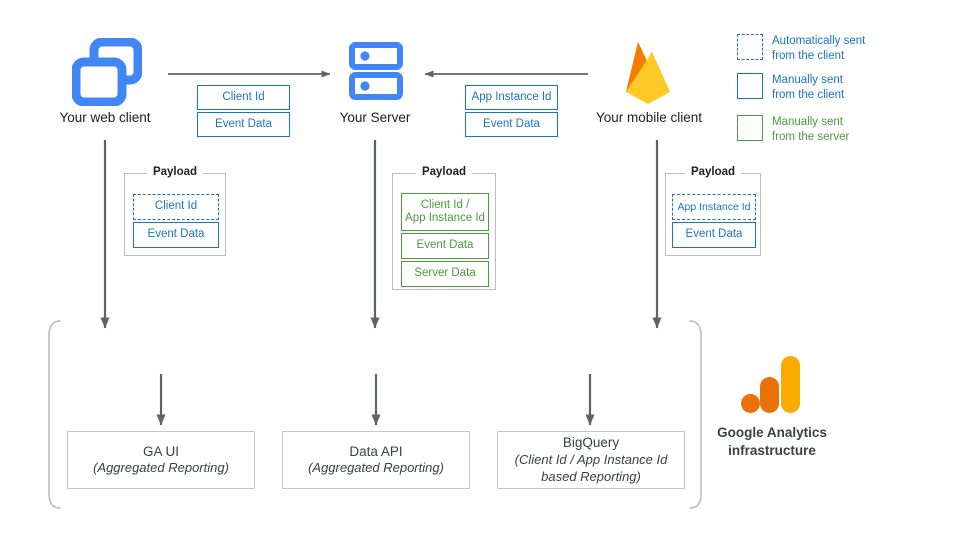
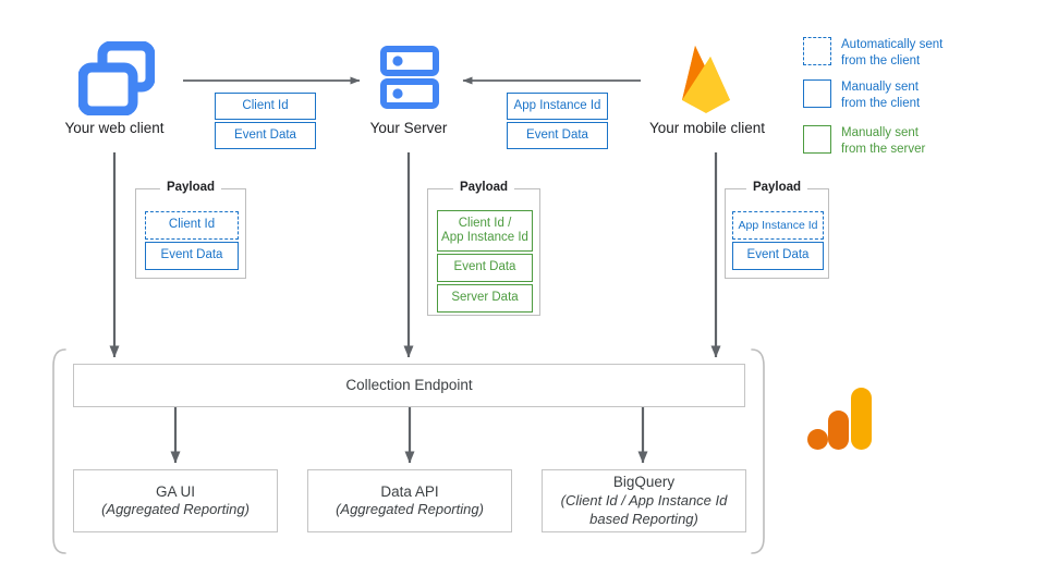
  Your web client
  Your Server
  Your mobile client
  Client Id
  Event Data
  App Instance Id
  Event Data
  Payload
  Client Id
  Event Data
  Payload
  Client Id /
  App Instance Id
  Event Data
  Server Data
  Payload
  App Instance Id
  Event Data
  Automatically sent
  from the client
  Manually sent
  from the client
  Manually sent
  from the server
+ Collection Endpoint
  GA UI
  (Aggregated Reporting)
  Data API
  (Aggregated Reporting)
  BigQuery
  (Client Id / App Instance Id
  based Reporting)
- Google Analytics
- infrastructure
